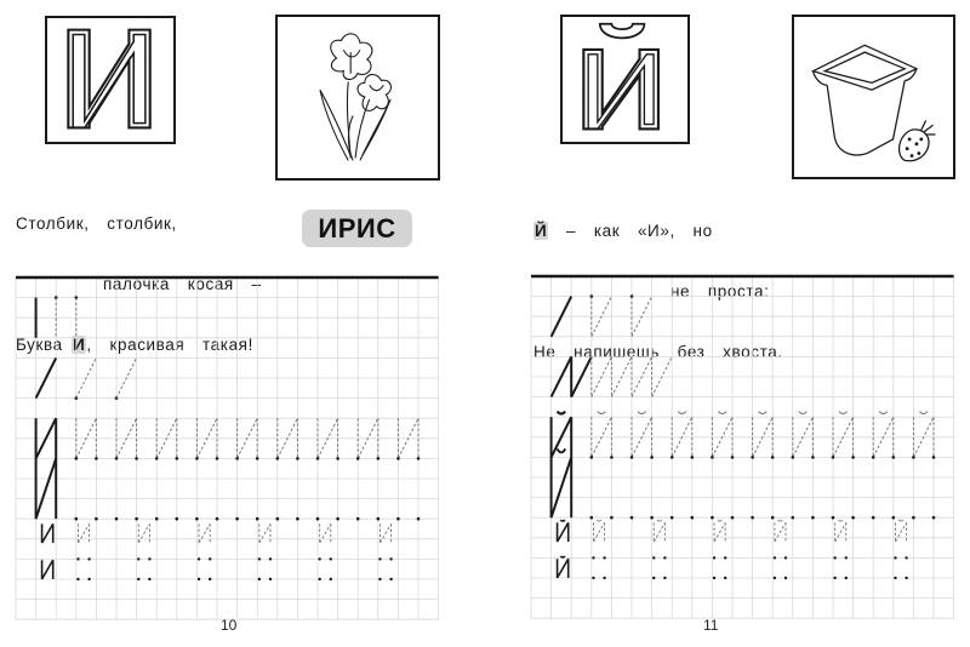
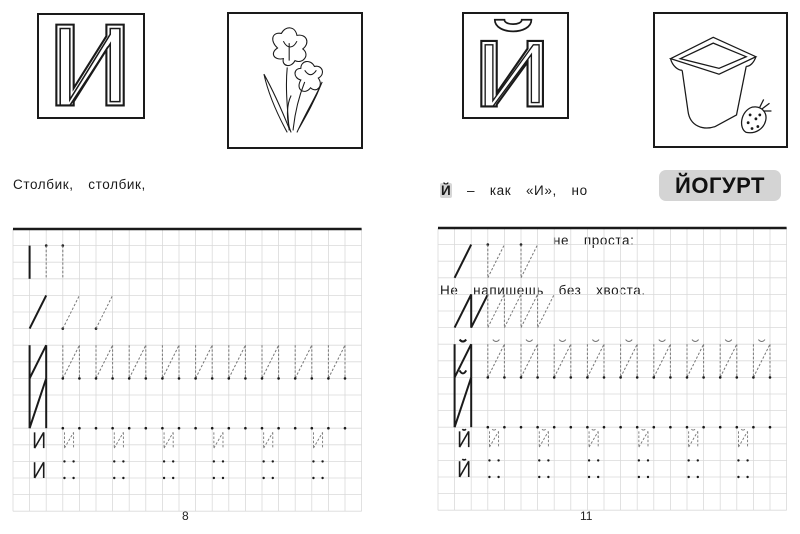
  Столбик, столбик,
- палочка косая –
- Буква И, красивая такая!
- ИРИС
- 10
+ 8
  Й – как «И», но
  не прста:
  Н напишшь бз хвост.
+ ЙОГУРТ
  11
